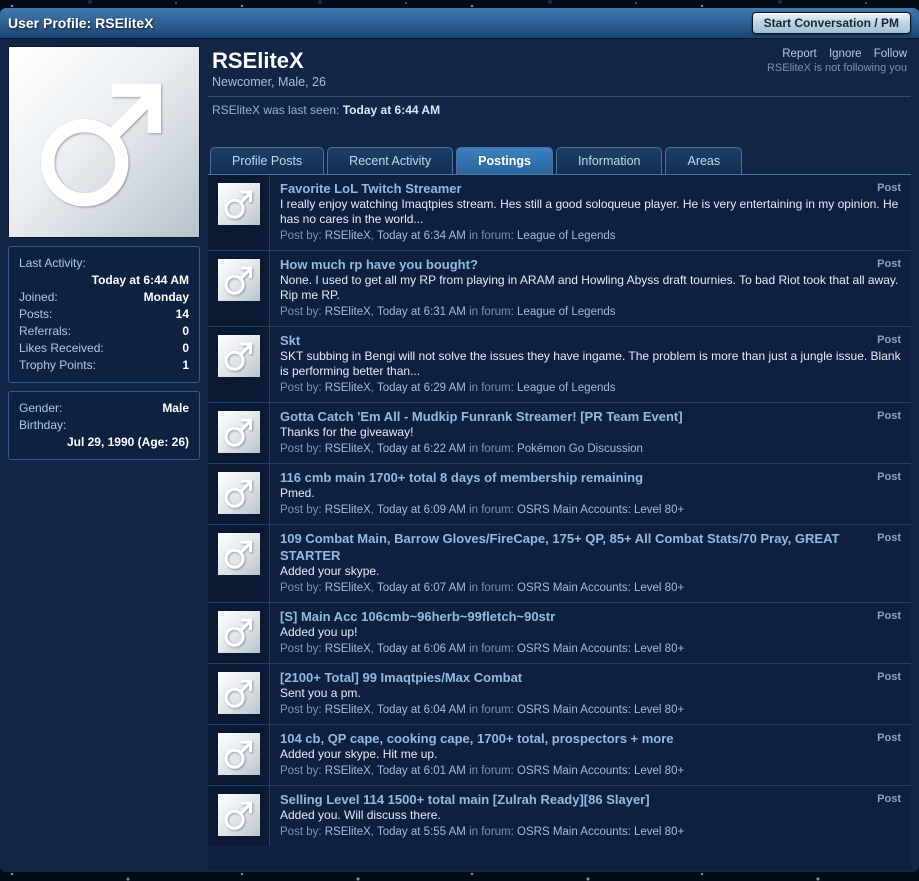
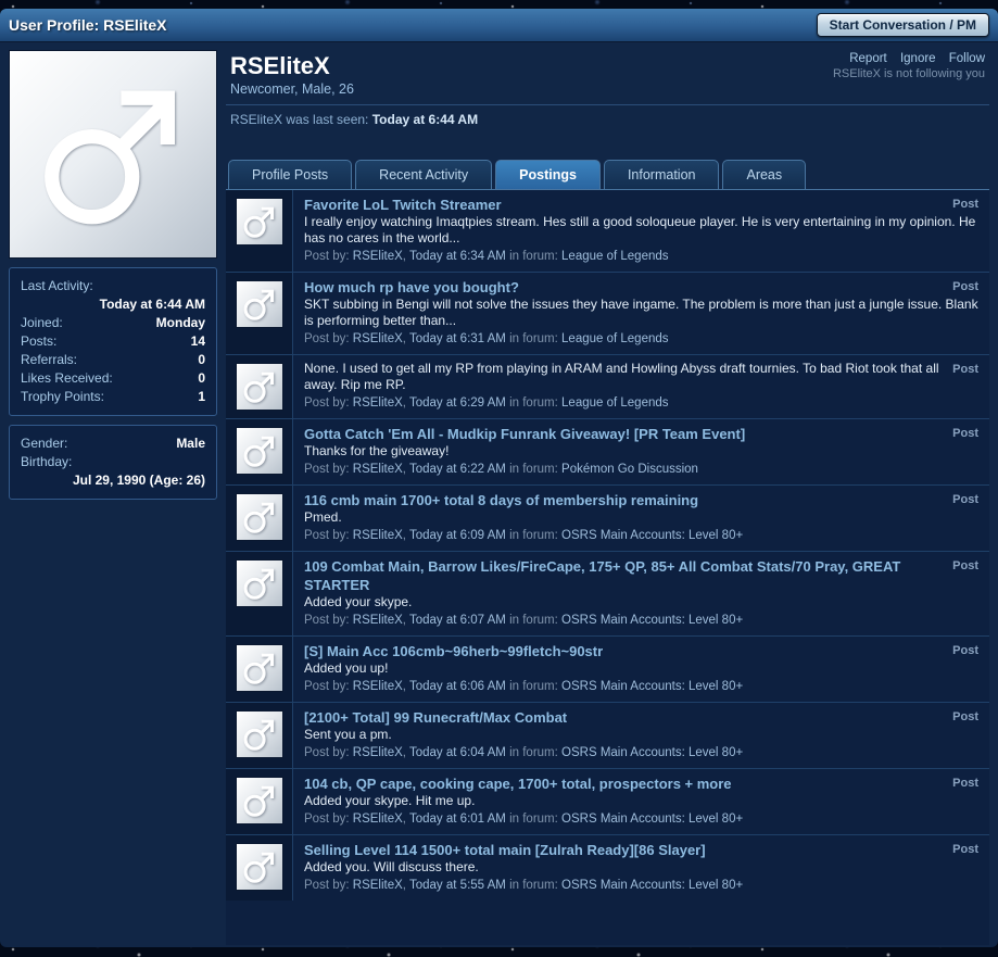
  User Profile: RSEliteX
  Start Conversation / PM
  Last Activity:
  Today at 6:44 AM
  Joined:
  Monday
  Posts:
  14
  Referrals:
  0
  Likes Received:
  0
  Trophy Points:
  1
  Gender:
  Male
  Birthday:
  Jul 29, 1990 (Age: 26)
  RSEliteX
  Newcomer, Male, 26
  Report Ignore Follow
  RSEliteX is not following you
  RSEliteX was last seen: Today at 6:44 AM
  Profile Posts
  Recent Activity
  Postings
  Information
  Areas
  Post
  Favorite LoL Twitch Streamer
  I really enjoy watching Imaqtpies stream. Hes still a good soloqueue player. He is very entertaining in my opinion. He has no cares in the world...
  Post by: RSEliteX, Today at 6:34 AM in forum: League of Legends
  Post
  How much rp have you bought?
- None. I used to get all my RP from playing in ARAM and Howling Abyss draft tournies. To bad Riot took that all away. Rip me RP.
+ SKT subbing in Bengi will not solve the issues they have ingame. The problem is more than just a jungle issue. Blank is performing better than...
  Post by: RSEliteX, Today at 6:31 AM in forum: League of Legends
  Post
- Skt
- SKT subbing in Bengi will not solve the issues they have ingame. The problem is more than just a jungle issue. Blank is performing better than...
+ None. I used to get all my RP from playing in ARAM and Howling Abyss draft tournies. To bad Riot took that all away. Rip me RP.
  Post by: RSEliteX, Today at 6:29 AM in forum: League of Legends
  Post
- Gotta Catch 'Em All - Mudkip Funrank Streamer! [PR Team Event]
+ Gotta Catch 'Em All - Mudkip Funrank Giveaway! [PR Team Event]
  Thanks for the giveaway!
  Post by: RSEliteX, Today at 6:22 AM in forum: Pokémon Go Discussion
  Post
  116 cmb main 1700+ total 8 days of membership remaining
  Pmed.
  Post by: RSEliteX, Today at 6:09 AM in forum: OSRS Main Accounts: Level 80+
  Post
- 109 Combat Main, Barrow Gloves/FireCape, 175+ QP, 85+ All Combat Stats/70 Pray, GREAT STARTER
+ 109 Combat Main, Barrow Likes/FireCape, 175+ QP, 85+ All Combat Stats/70 Pray, GREAT STARTER
  Added your skype.
  Post by: RSEliteX, Today at 6:07 AM in forum: OSRS Main Accounts: Level 80+
  Post
  [S] Main Acc 106cmb~96herb~99fletch~90str
  Added you up!
  Post by: RSEliteX, Today at 6:06 AM in forum: OSRS Main Accounts: Level 80+
  Post
- [2100+ Total] 99 Imaqtpies/Max Combat
+ [2100+ Total] 99 Runecraft/Max Combat
  Sent you a pm.
  Post by: RSEliteX, Today at 6:04 AM in forum: OSRS Main Accounts: Level 80+
  Post
  104 cb, QP cape, cooking cape, 1700+ total, prospectors + more
  Added your skype. Hit me up.
  Post by: RSEliteX, Today at 6:01 AM in forum: OSRS Main Accounts: Level 80+
  Post
  Selling Level 114 1500+ total main [Zulrah Ready][86 Slayer]
  Added you. Will discuss there.
  Post by: RSEliteX, Today at 5:55 AM in forum: OSRS Main Accounts: Level 80+
